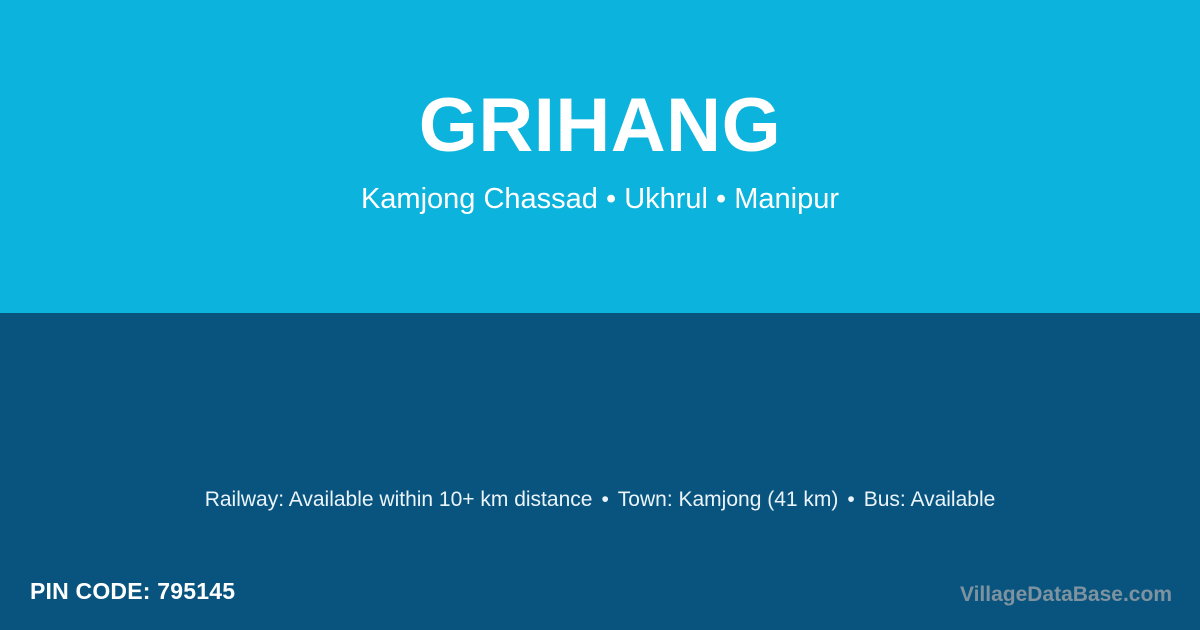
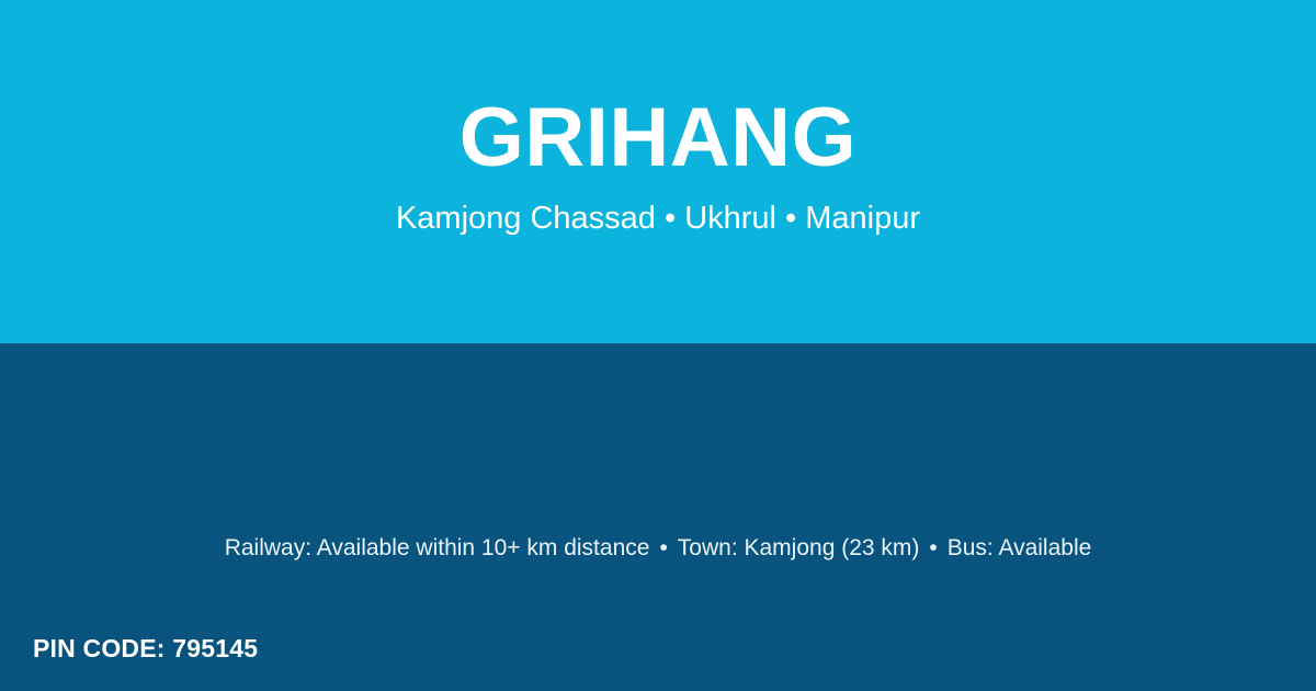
  GRIHANG
  Kamjong Chassad • Ukhrul • Manipur
- Railway: Available within 10+ km distance • Town: Kamjong (41 km) • Bus: Available
+ Railway: Available within 10+ km distance • Town: Kamjong (23 km) • Bus: Available
  PIN CODE: 795145
- VillageDataBase.com
